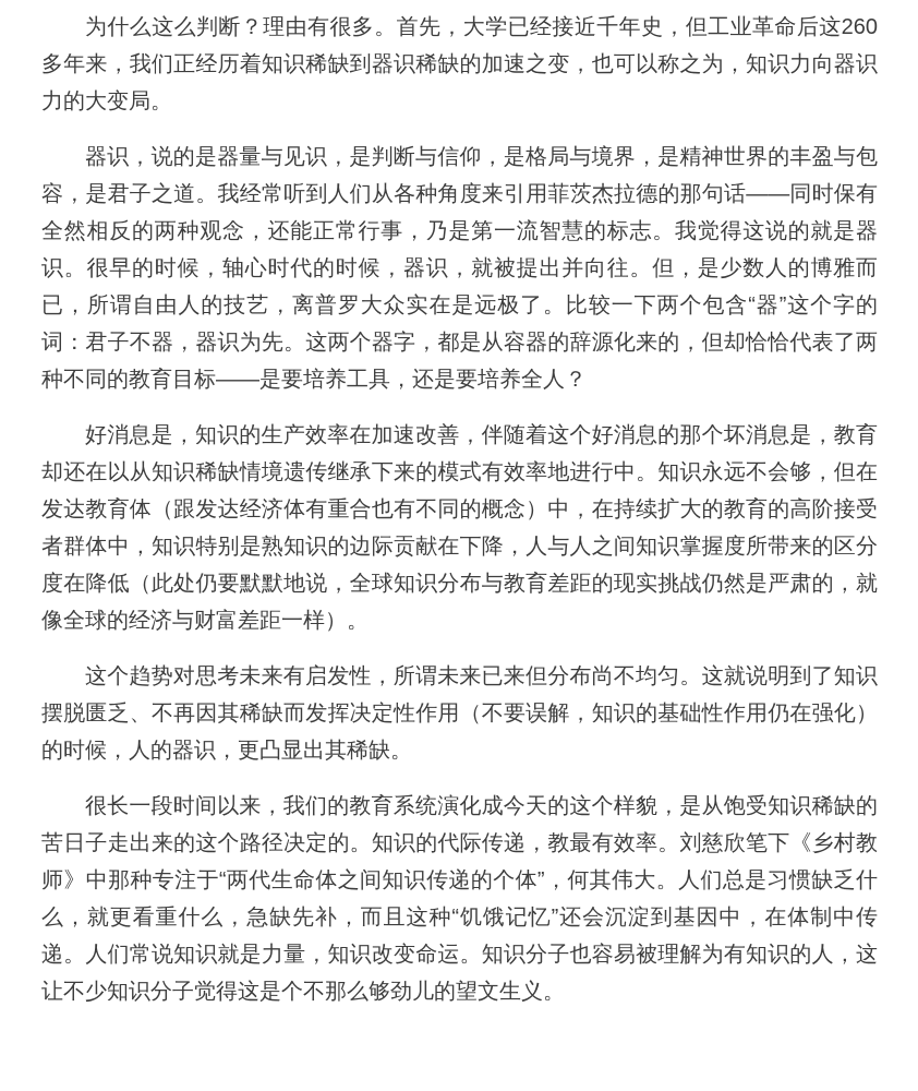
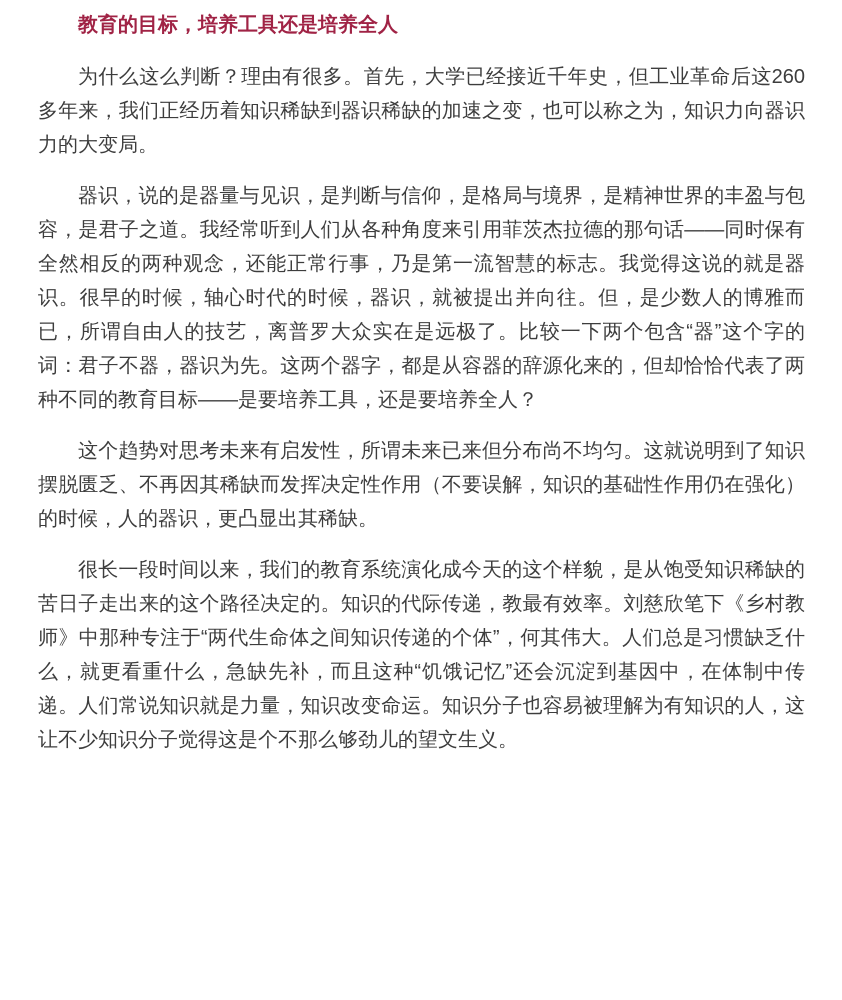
+ 教育的目标，培养工具还是培养全人
  为什么这么判断？理由有很多。首先，大学已经接近千年史，但工业革命后这260多年来，我们正经历着知识稀缺到器识稀缺的加速之变，也可以称之为，知识力向器识力的大变局。
  器识，说的是器量与见识，是判断与信仰，是格局与境界，是精神世界的丰盈与包容，是君子之道。我经常听到人们从各种角度来引用菲茨杰拉德的那句话——同时保有全然相反的两种观念，还能正常行事，乃是第一流智慧的标志。我觉得这说的就是器识。很早的时候，轴心时代的时候，器识，就被提出并向往。但，是少数人的博雅而已，所谓自由人的技艺，离普罗大众实在是远极了。比较一下两个包含“器”这个字的词：君子不器，器识为先。这两个器字，都是从容器的辞源化来的，但却恰恰代表了两种不同的教育目标——是要培养工具，还是要培养全人？
- 好消息是，知识的生产效率在加速改善，伴随着这个好消息的那个坏消息是，教育却还在以从知识稀缺情境遗传继承下来的模式有效率地进行中。知识永远不会够，但在发达教育体（跟发达经济体有重合也有不同的概念）中，在持续扩大的教育的高阶接受者群体中，知识特别是熟知识的边际贡献在下降，人与人之间知识掌握度所带来的区分度在降低（此处仍要默默地说，全球知识分布与教育差距的现实挑战仍然是严肃的，就像全球的经济与财富差距一样）。
  这个趋势对思考未来有启发性，所谓未来已来但分布尚不均匀。这就说明到了知识摆脱匮乏、不再因其稀缺而发挥决定性作用（不要误解，知识的基础性作用仍在强化）的时候，人的器识，更凸显出其稀缺。
  很长一段时间以来，我们的教育系统演化成今天的这个样貌，是从饱受知识稀缺的苦日子走出来的这个路径决定的。知识的代际传递，教最有效率。刘慈欣笔下《乡村教师》中那种专注于“两代生命体之间知识传递的个体”，何其伟大。人们总是习惯缺乏什么，就更看重什么，急缺先补，而且这种“饥饿记忆”还会沉淀到基因中，在体制中传递。人们常说知识就是力量，知识改变命运。知识分子也容易被理解为有知识的人，这让不少知识分子觉得这是个不那么够劲儿的望文生义。
